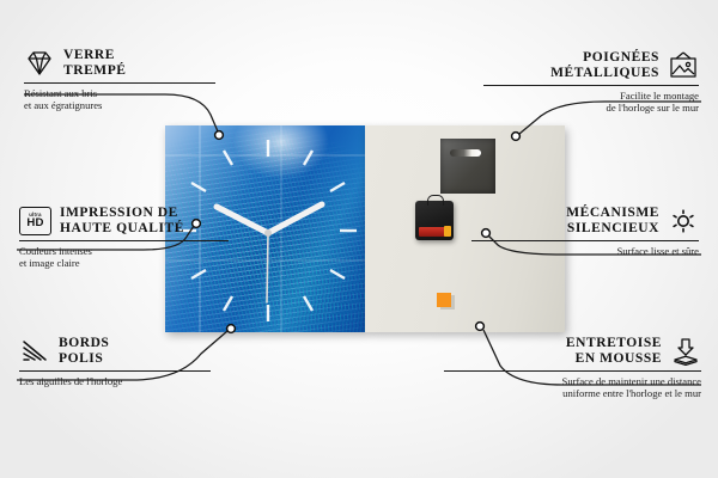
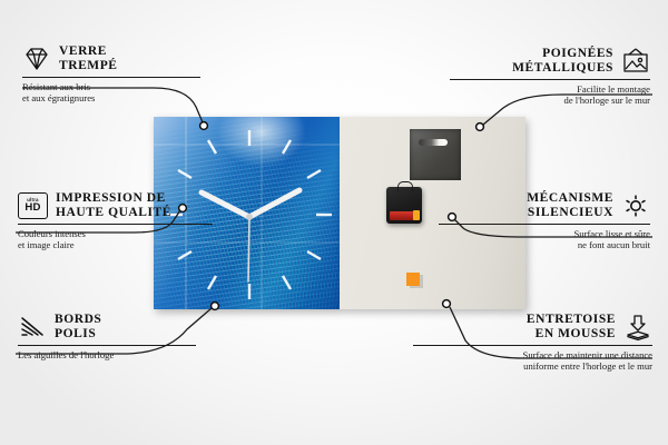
  VERRE
  TREMPÉ
  Résistant aux bris
  et aux égratignures
  HD
  IMPRESSION DE
  HAUTE QUALITÉ
  Couleurs intenses
  et image claire
  BORDS
  POLIS
  Les aiguilles de l'horloge
  POIGNÉES
  MÉTALLIQUES
  Facilite le montage
  de l'horloge sur le mur
  MÉCANISME
  SILENCIEUX
  Surface lisse et sûre
+ ne font aucun bruit
  ENTRETOISE
  EN MOUSSE
  Surface de maintenir une distance
  uniforme entre l'horloge et le mur
